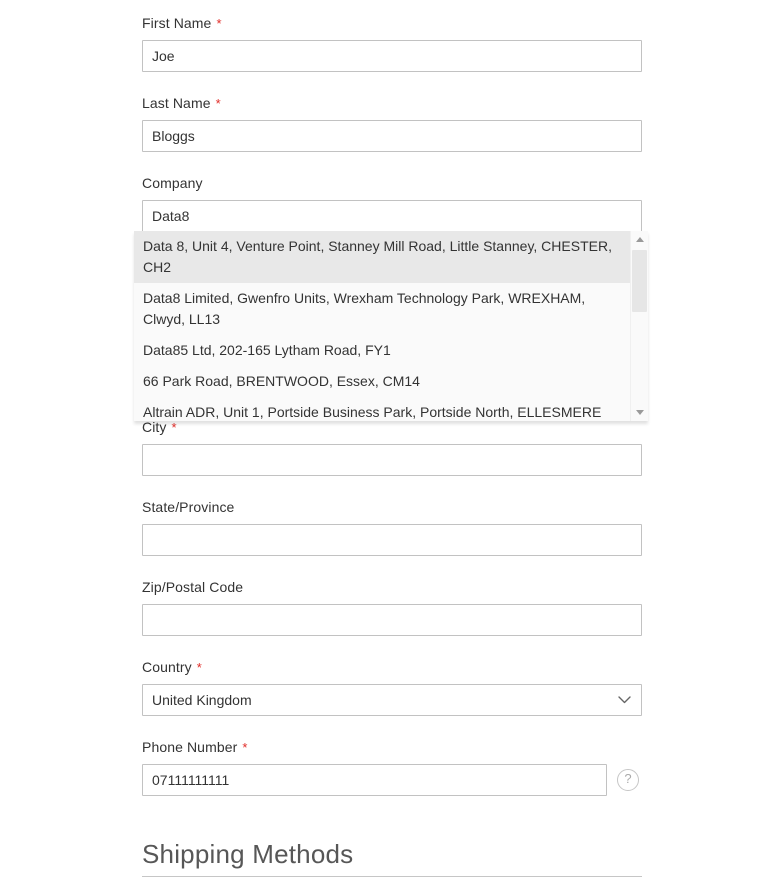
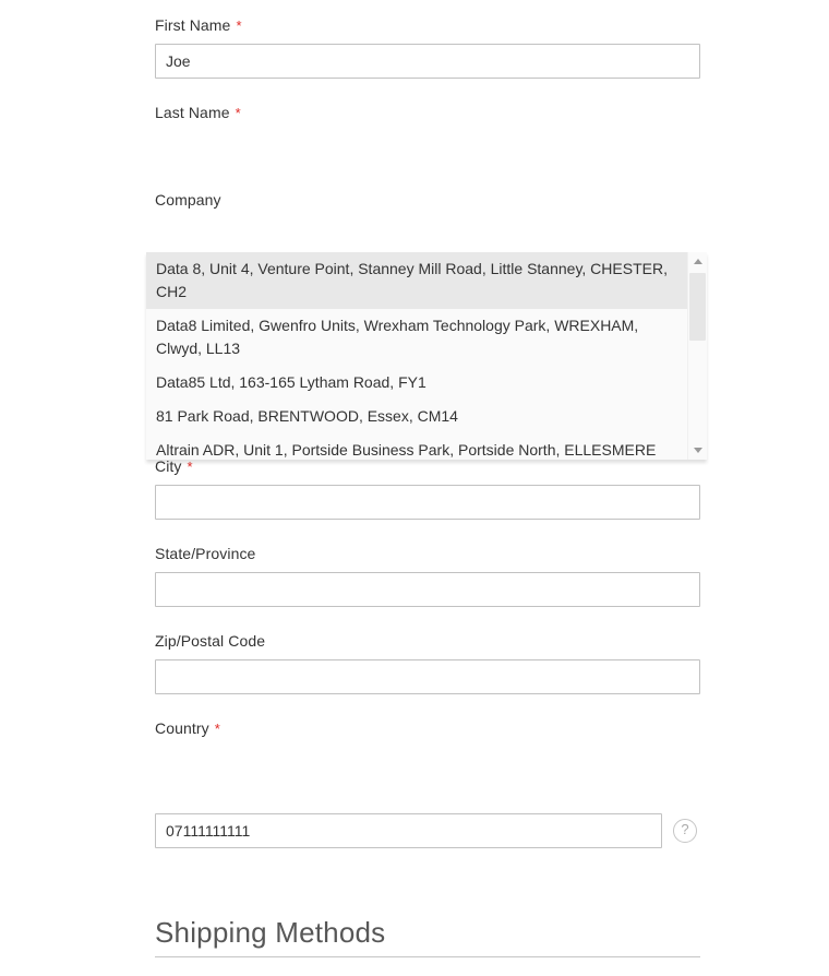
  First Name *
  Joe
  Last Name *
- Bloggs
  Company
- Data8
  City *
  State/Province
  Zip/Postal Code
  Country *
- United Kingdom
- Phone Number *
  07111111111
  ?
  Shipping Methods
  Data 8, Unit 4, Venture Point, Stanney Mill Road, Little Stanney, CHESTER, CH2
  Data8 Limited, Gwenfro Units, Wrexham Technology Park, WREXHAM, Clwyd, LL13
- Data85 Ltd, 202-165 Lytham Road, FY1
+ Data85 Ltd, 163-165 Lytham Road, FY1
- 66 Park Road, BRENTWOOD, Essex, CM14
+ 81 Park Road, BRENTWOOD, Essex, CM14
  Altrain ADR, Unit 1, Portside Business Park, Portside North, ELLESMERE
